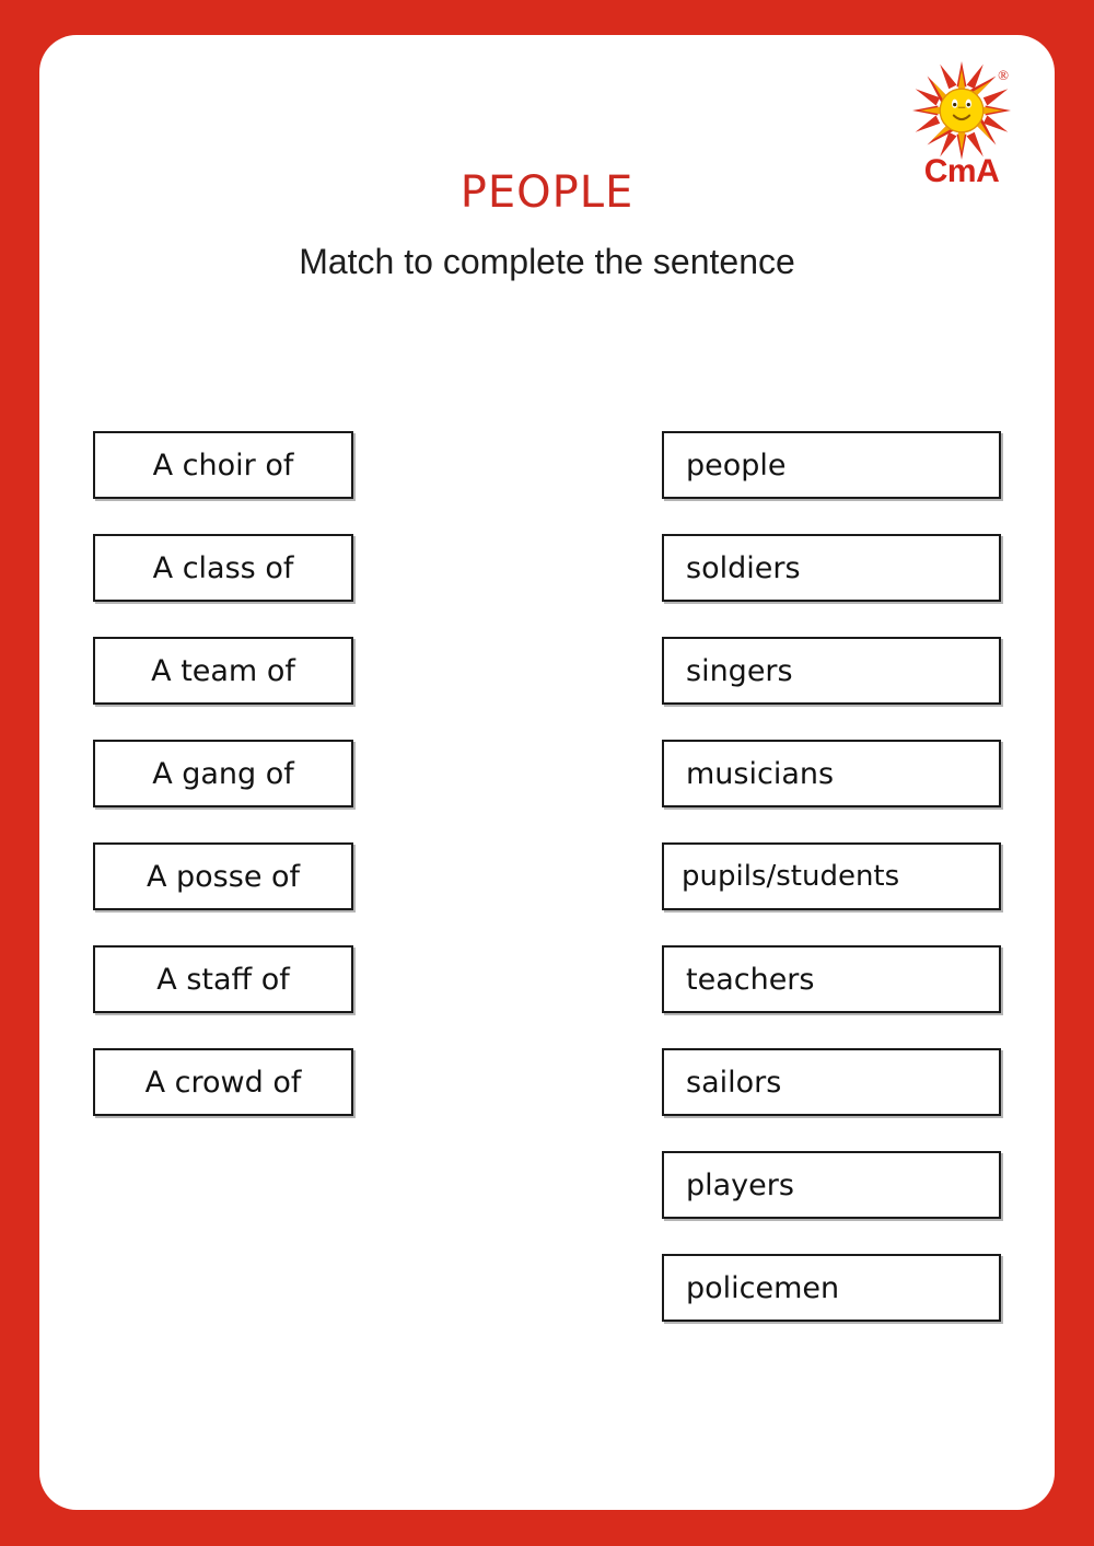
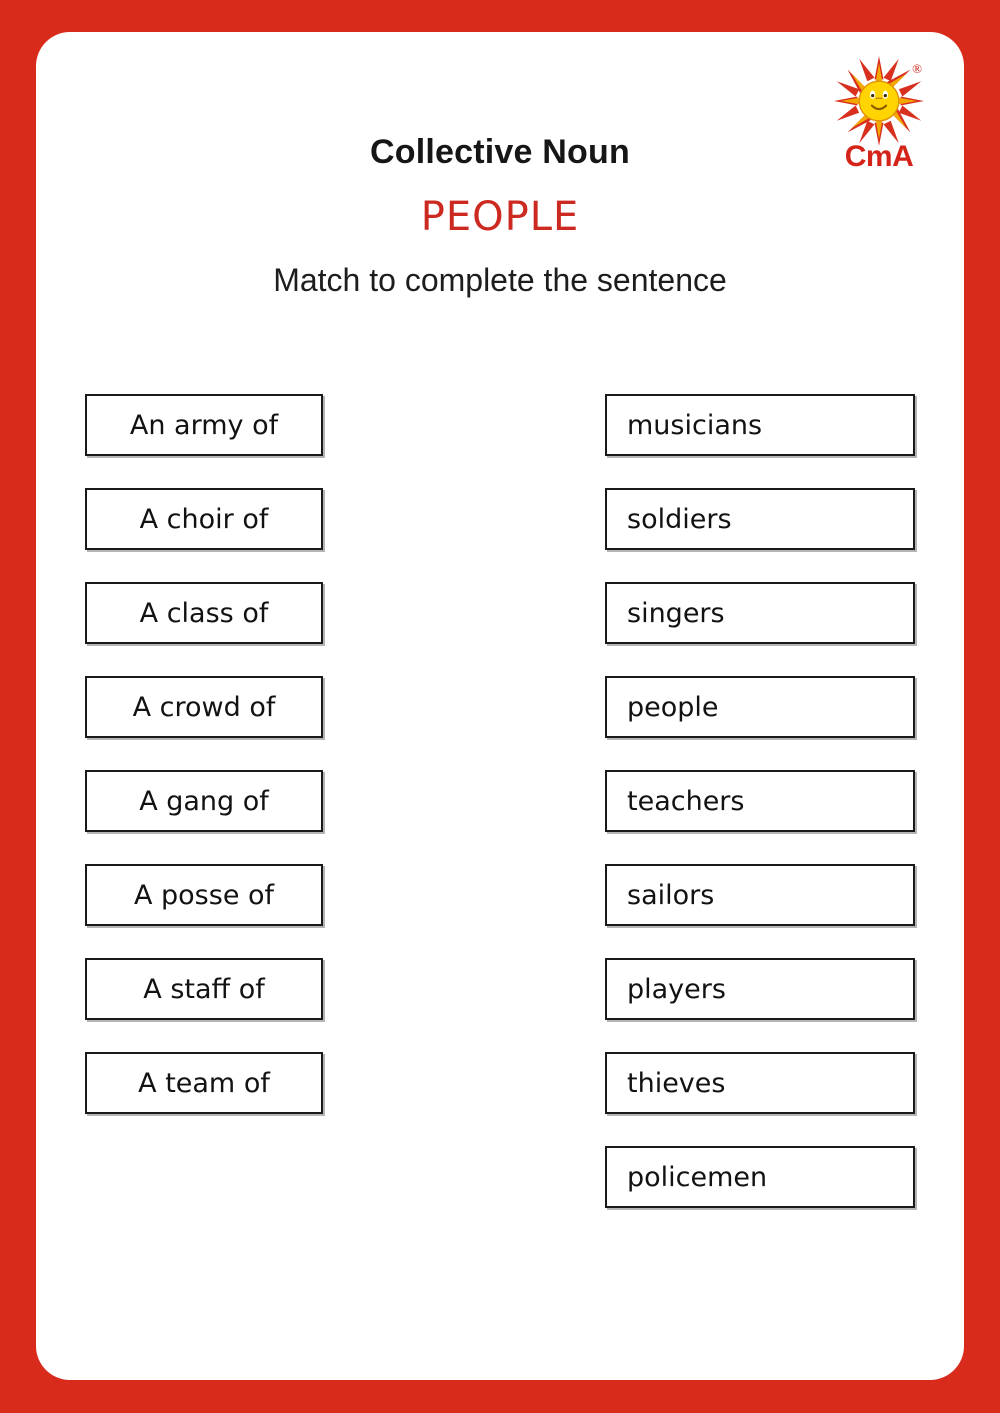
  ®
  CmA
+ Collective Noun
  PEOPLE
  Match to complete the sentence
+ An army of
  A choir of
  A class of
- A team of
+ A crowd of
  A gang of
  A posse of
  A staff of
- A crowd of
+ A team of
- people
+ musicians
  soldiers
  singers
- musicians
+ people
- pupils/students
  teachers
  sailors
  players
+ thieves
  policemen
